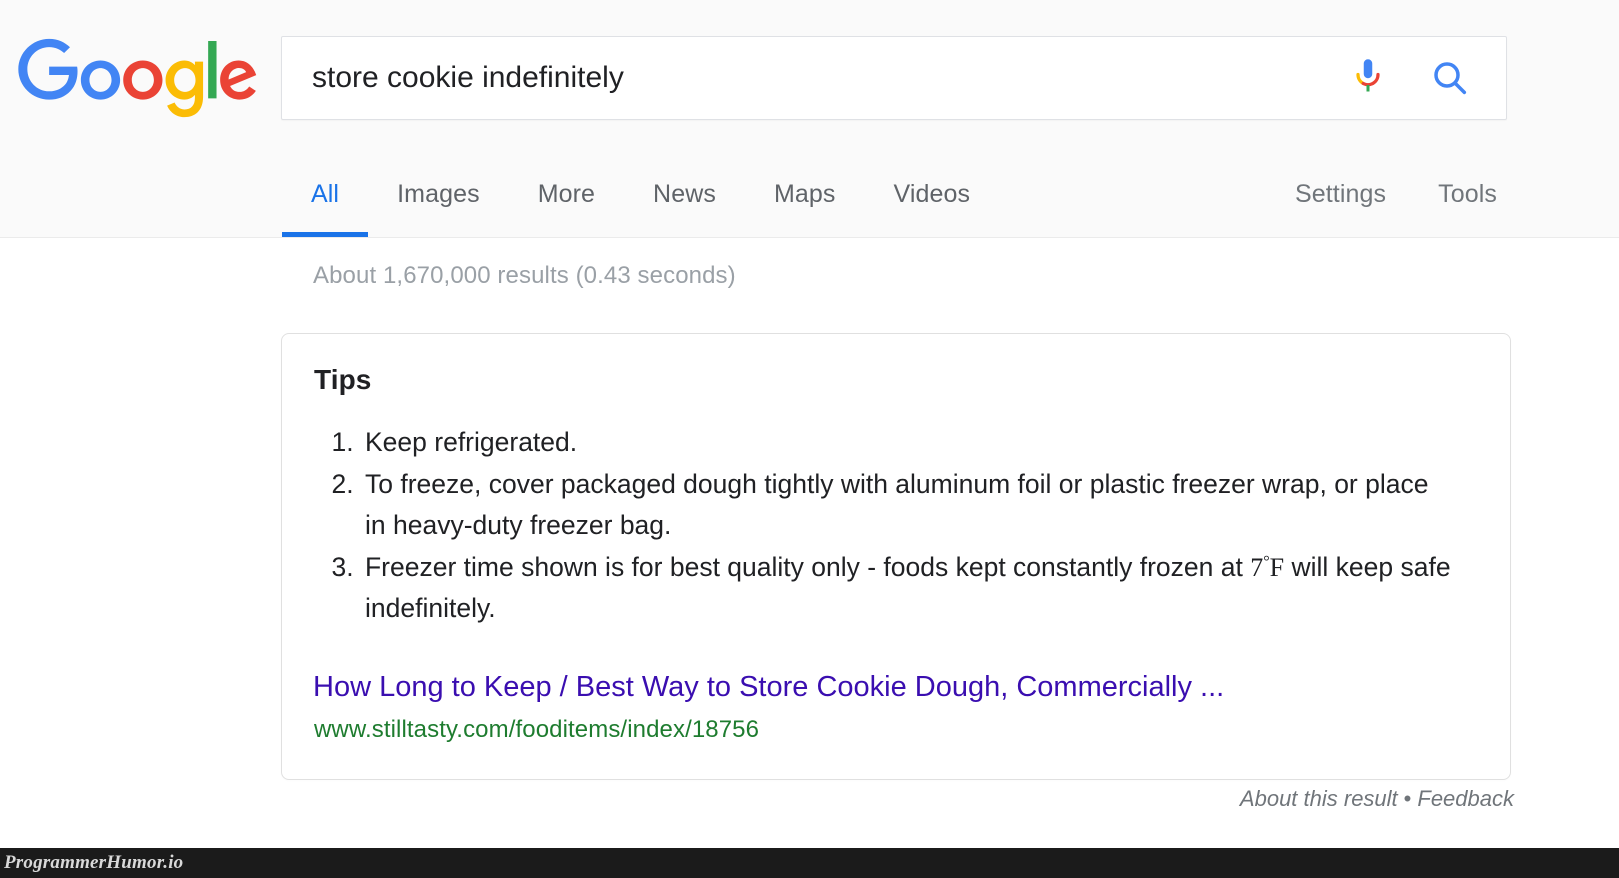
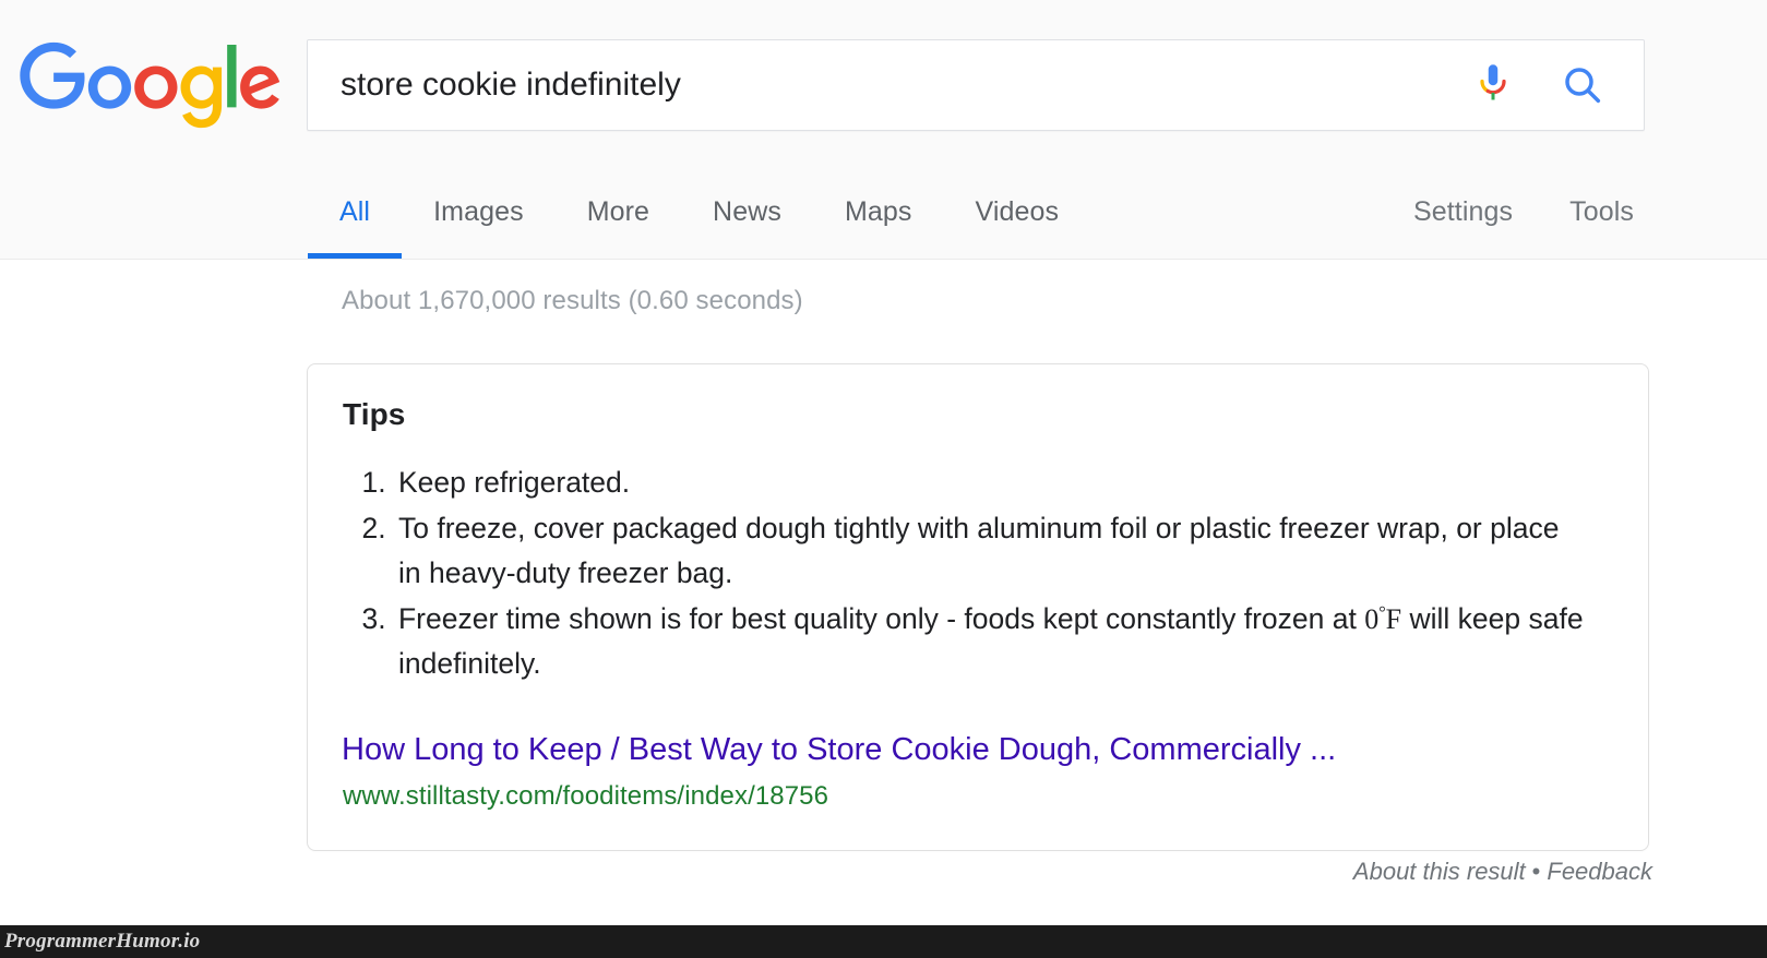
  store cookie indefinitely
  All
  Images
  More
  News
  Maps
  Videos
  Settings
  Tools
- About 1,670,000 results (0.43 seconds)
+ About 1,670,000 results (0.60 seconds)
  Tips
  Keep refrigerated.
  To freeze, cover packaged dough tightly with aluminum foil or plastic freezer wrap, or place in heavy-duty freezer bag.
- Freezer time shown is for best quality only - foods kept constantly frozen at 7°F will keep safe indefinitely.
+ Freezer time shown is for best quality only - foods kept constantly frozen at 0°F will keep safe indefinitely.
  How Long to Keep / Best Way to Store Cookie Dough, Commercially ...
  www.stilltasty.com/fooditems/index/18756
  About this result • Feedback
  ProgrammerHumor.io
